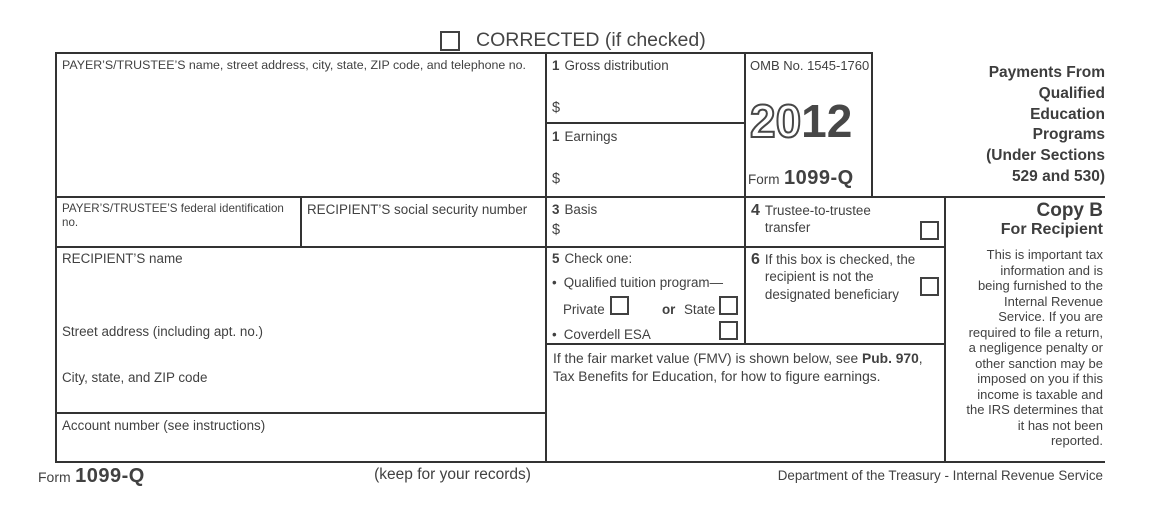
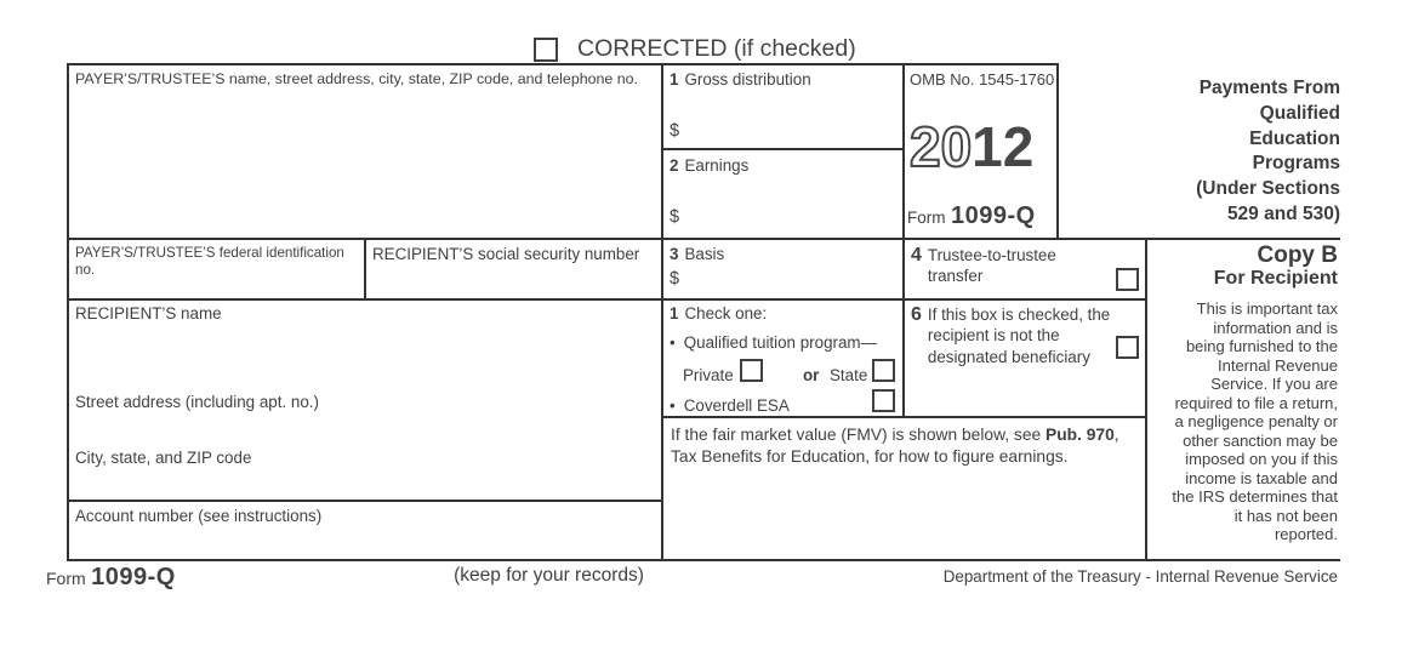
  CORRECTED (if checked)
  PAYER’S/TRUSTEE’S name, street address, city, state, ZIP code, and telephone no.
  1 Gross distribution
  $
- 1 Earnings
+ 2 Earnings
  $
  OMB No. 1545-1760
  2012
  Form 1099-Q
  Payments From
  Qualified
  Education
  Programs
  (Under Sections
  529 and 530)
  PAYER’S/TRUSTEE’S federal identification no.
  RECIPIENT’S social security number
  3 Basis
  $
  4
  Trustee-to-trustee
  transfer
  RECIPIENT’S name
  Street address (including apt. no.)
  City, state, and ZIP code
  Account number (see instructions)
- 5 Check one:
+ 1 Check one:
  • Qualified tuition program—
  Private
  or
  State
  • Coverdell ESA
  6
  If this box is checked, the
  recipient is not the
  designated beneficiary
  If the fair market value (FMV) is shown below, see Pub. 970,
  Tax Benefits for Education, for how to figure earnings.
  Copy B
  For Recipient
  This is important tax
  information and is
  being furnished to the
  Internal Revenue
  Service. If you are
  required to file a return,
  a negligence penalty or
  other sanction may be
  imposed on you if this
  income is taxable and
  the IRS determines that
  it has not been
  reported.
  Form 1099-Q
  (keep for your records)
  Department of the Treasury - Internal Revenue Service
